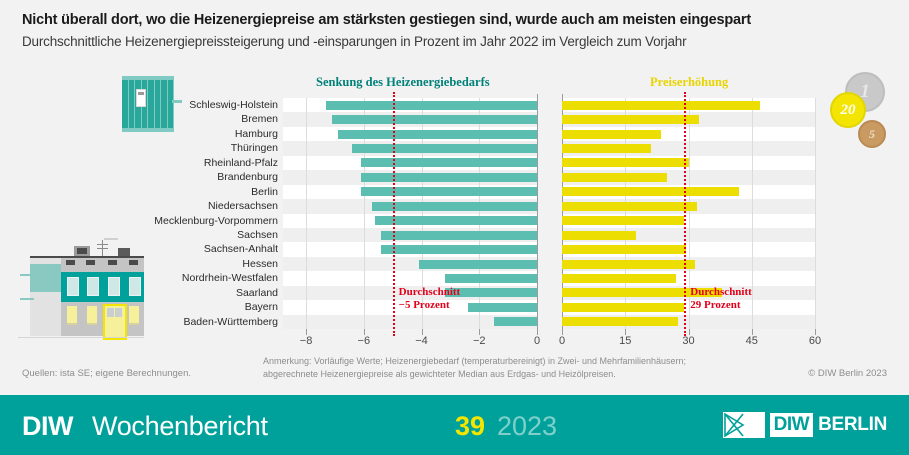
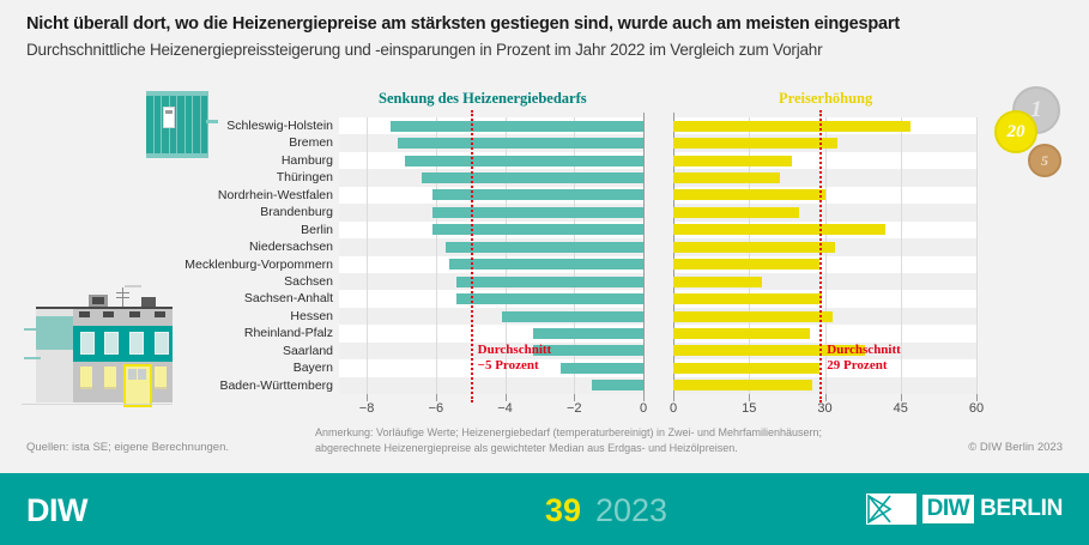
  Nicht überall dort, wo die Heizenergiepreise am stärksten gestiegen sind, wurde auch am meisten eingespart
  Durchschnittliche Heizenergiepreissteigerung und -einsparungen in Prozent im Jahr 2022 im Vergleich zum Vorjahr
  1
  20
  5
  Senkung des Heizenergiebedarfs
  Preiserhöhung
  Durchschnitt
  −5 Prozent
  −8
  −6
  −4
  −2
  0
  Durchschnitt
  29 Prozent
  0
  15
  30
  45
  60
  Schleswig-Holstein
  Bremen
  Hamburg
  Thüringen
- Rheinland-Pfalz
+ Nordrhein-Westfalen
  Brandenburg
  Berlin
  Niedersachsen
  Mecklenburg-Vorpommern
  Sachsen
  Sachsen-Anhalt
  Hessen
- Nordrhein-Westfalen
+ Rheinland-Pfalz
  Saarland
  Bayern
  Baden-Württemberg
  Quellen: ista SE; eigene Berechnungen.
  Anmerkung: Vorläufige Werte; Heizenergiebedarf (temperaturbereinigt) in Zwei- und Mehrfamilienhäusern; abgerechnete Heizenergiepreise als gewichteter Median aus Erdgas- und Heizölpreisen.
  © DIW Berlin 2023
  DIW
- Wochenbericht
  39
  2023
  DIW
  BERLIN
